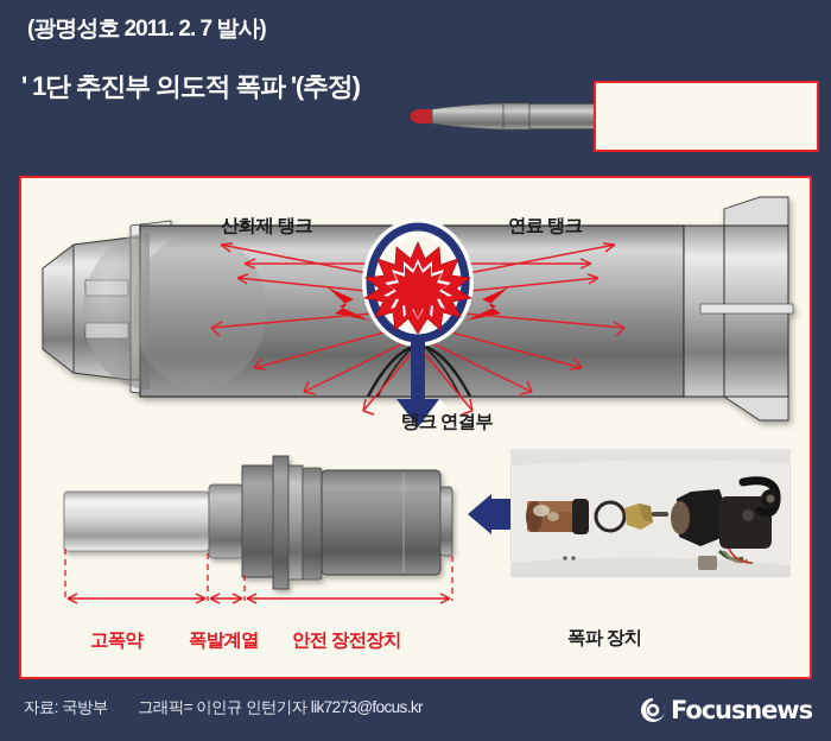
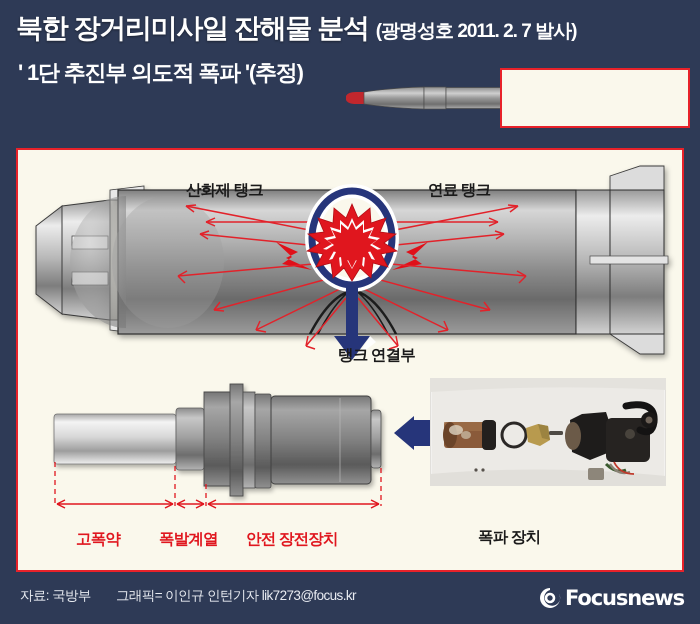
+ 북한 장거리미사일 잔해물 분석
  (광명성호 2011. 2. 7 발사)
  ' 1단 추진부 의도적 폭파 '(추정)
  산화제 탱크
  연료 탱크
  탱크 연결부
  고폭약
  폭발계열
  안전 장전장치
  폭파 장치
  자료: 국방부
  그래픽= 이인규 인턴기자 lik7273@focus.kr
  Focusnews
